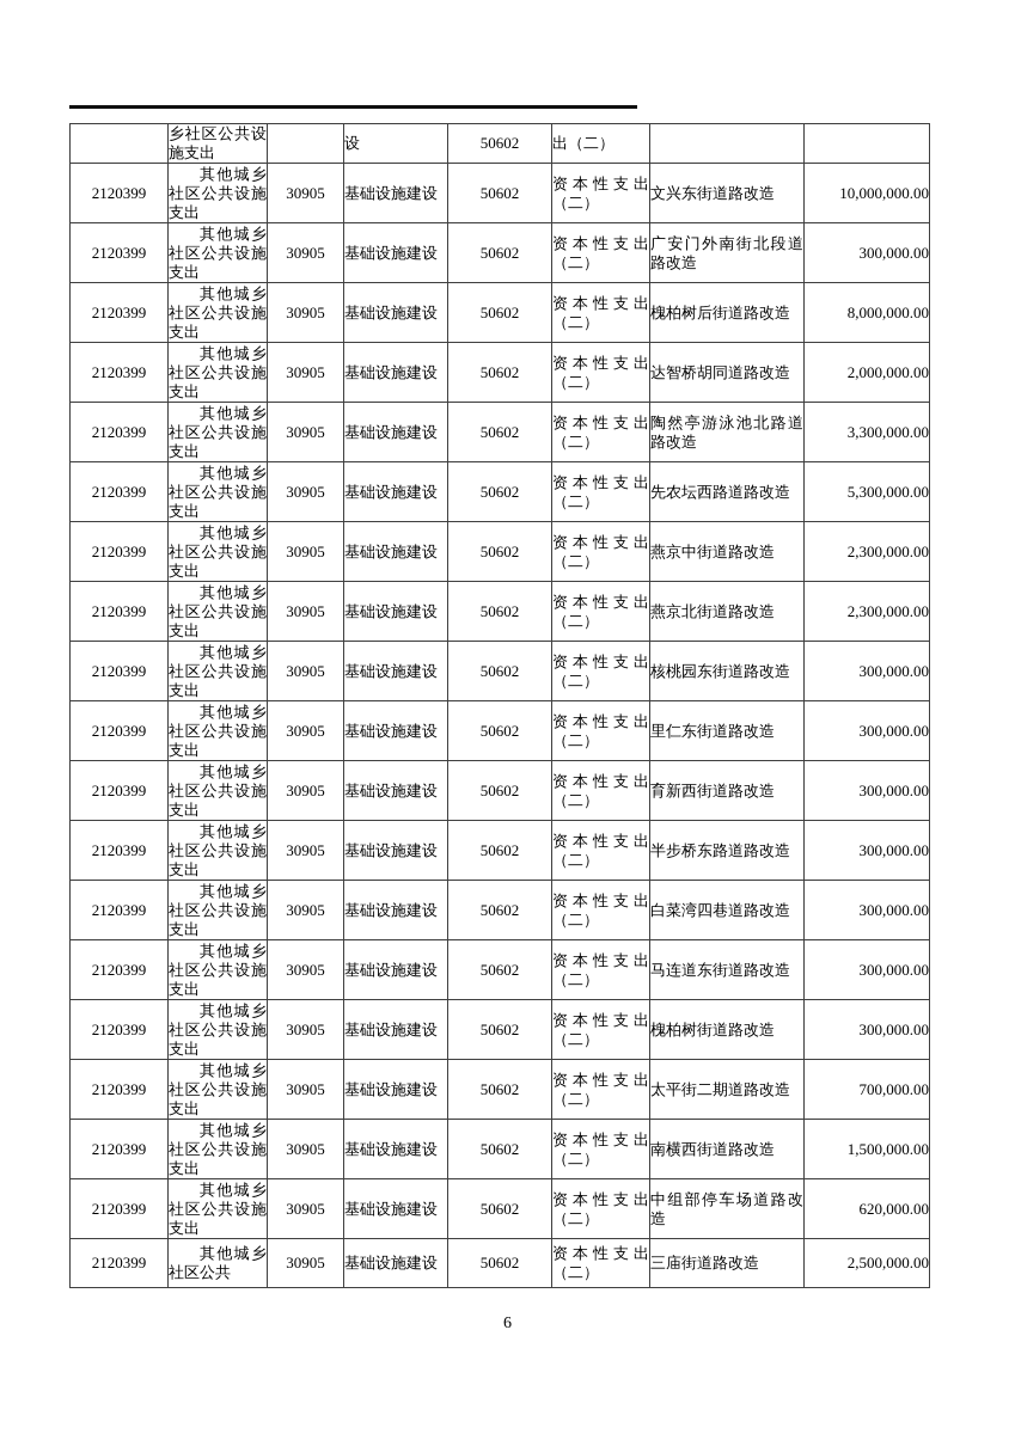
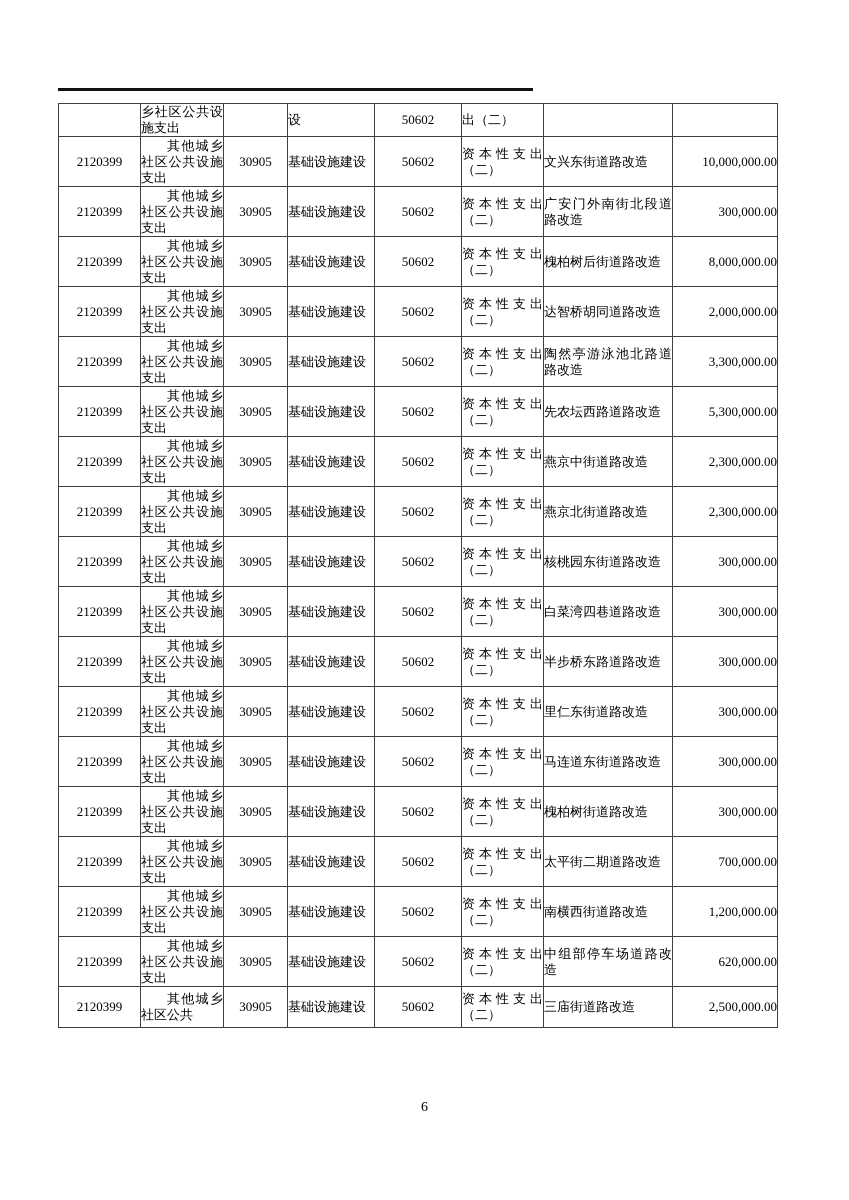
  	乡社区公共设施支出		设	50602	出（二）
  2120399	其他城乡社区公共设施支出	30905	基础设施建设	50602	资本性支出（二）	文兴东街道路改造	10,000,000.00
  2120399	其他城乡社区公共设施支出	30905	基础设施建设	50602	资本性支出（二）	广安门外南街北段道路改造	300,000.00
  2120399	其他城乡社区公共设施支出	30905	基础设施建设	50602	资本性支出（二）	槐柏树后街道路改造	8,000,000.00
  2120399	其他城乡社区公共设施支出	30905	基础设施建设	50602	资本性支出（二）	达智桥胡同道路改造	2,000,000.00
  2120399	其他城乡社区公共设施支出	30905	基础设施建设	50602	资本性支出（二）	陶然亭游泳池北路道路改造	3,300,000.00
  2120399	其他城乡社区公共设施支出	30905	基础设施建设	50602	资本性支出（二）	先农坛西路道路改造	5,300,000.00
  2120399	其他城乡社区公共设施支出	30905	基础设施建设	50602	资本性支出（二）	燕京中街道路改造	2,300,000.00
  2120399	其他城乡社区公共设施支出	30905	基础设施建设	50602	资本性支出（二）	燕京北街道路改造	2,300,000.00
  2120399	其他城乡社区公共设施支出	30905	基础设施建设	50602	资本性支出（二）	核桃园东街道路改造	300,000.00
- 2120399	其他城乡社区公共设施支出	30905	基础设施建设	50602	资本性支出（二）	里仁东街道路改造	300,000.00
+ 2120399	其他城乡社区公共设施支出	30905	基础设施建设	50602	资本性支出（二）	白菜湾四巷道路改造	300,000.00
- 2120399	其他城乡社区公共设施支出	30905	基础设施建设	50602	资本性支出（二）	育新西街道路改造	300,000.00
  2120399	其他城乡社区公共设施支出	30905	基础设施建设	50602	资本性支出（二）	半步桥东路道路改造	300,000.00
- 2120399	其他城乡社区公共设施支出	30905	基础设施建设	50602	资本性支出（二）	白菜湾四巷道路改造	300,000.00
+ 2120399	其他城乡社区公共设施支出	30905	基础设施建设	50602	资本性支出（二）	里仁东街道路改造	300,000.00
  2120399	其他城乡社区公共设施支出	30905	基础设施建设	50602	资本性支出（二）	马连道东街道路改造	300,000.00
  2120399	其他城乡社区公共设施支出	30905	基础设施建设	50602	资本性支出（二）	槐柏树街道路改造	300,000.00
  2120399	其他城乡社区公共设施支出	30905	基础设施建设	50602	资本性支出（二）	太平街二期道路改造	700,000.00
- 2120399	其他城乡社区公共设施支出	30905	基础设施建设	50602	资本性支出（二）	南横西街道路改造	1,500,000.00
+ 2120399	其他城乡社区公共设施支出	30905	基础设施建设	50602	资本性支出（二）	南横西街道路改造	1,200,000.00
  2120399	其他城乡社区公共设施支出	30905	基础设施建设	50602	资本性支出（二）	中组部停车场道路改造	620,000.00
  2120399	其他城乡社区公共	30905	基础设施建设	50602	资本性支出（二）	三庙街道路改造	2,500,000.00
  6
